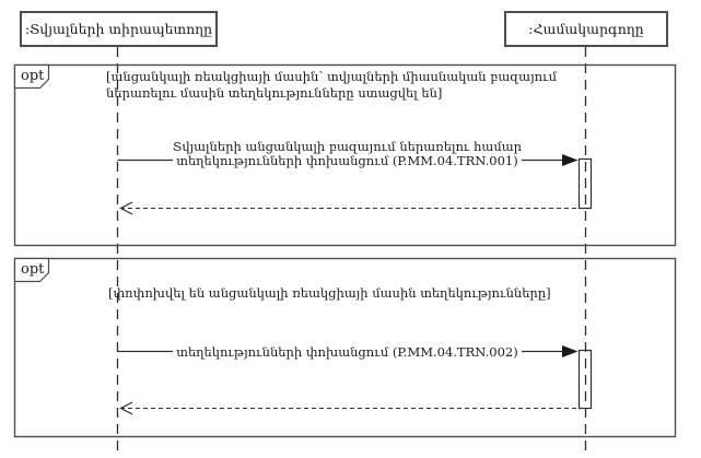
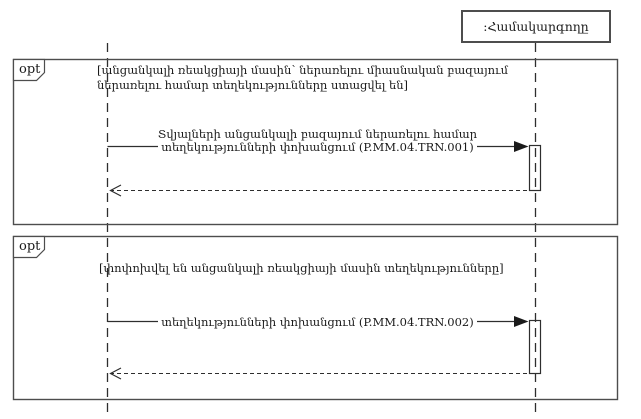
- :Տվյալների տիրապետողը
  :Համակարգողը
  opt
- [անցանկալի ռեակցիայի մասին՝ տվյալների միասնական բազայում
+ [անցանկալի ռեակցիայի մասին՝ ներառելու միասնական բազայում
- ներառելու մասին տեղեկությունները ստացվել են]
+ ներառելու համար տեղեկությունները ստացվել են]
  Տվյալների անցանկալի բազայում ներառելու համար
  տեղեկությունների փոխանցում (P.MM.04.TRN.001)
  opt
  [փոփոխվել են անցանկալի ռեակցիայի մասին տեղեկությունները]
  տեղեկությունների փոխանցում (P.MM.04.TRN.002)
